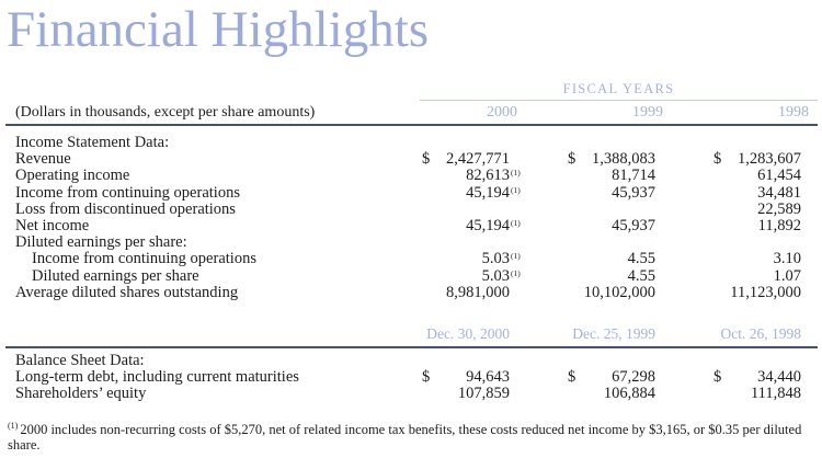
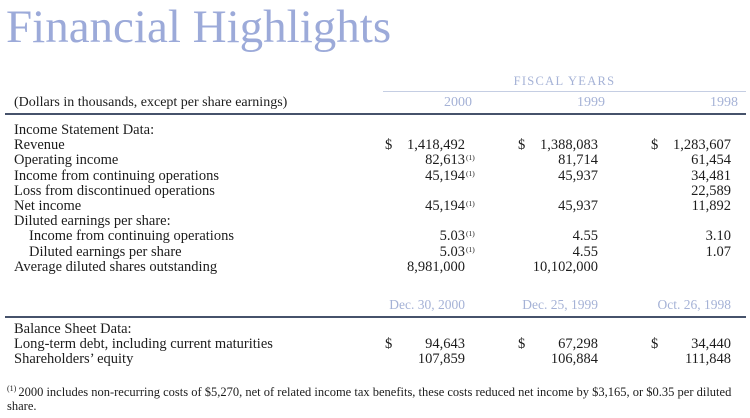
  Financial Highlights
  FISCAL YEARS
- (Dollars in thousands, except per share amounts)
+ (Dollars in thousands, except per share earnings)
  2000
  1999
  1998
  Income Statement Data:
  Revenue
  $
- 2,427,771
+ 1,418,492
  $
  1,388,083
  $
  1,283,607
  Operating income
  82,613
  (1)
  81,714
  61,454
  Income from continuing operations
  45,194
  (1)
  45,937
  34,481
  Loss from discontinued operations
  22,589
  Net income
  45,194
  (1)
  45,937
  11,892
  Diluted earnings per share:
  Income from continuing operations
  5.03
  (1)
  4.55
  3.10
  Diluted earnings per share
  5.03
  (1)
  4.55
  1.07
  Average diluted shares outstanding
  8,981,000
  10,102,000
- 11,123,000
  Dec. 30, 2000
  Dec. 25, 1999
  Oct. 26, 1998
  Balance Sheet Data:
  Long-term debt, including current maturities
  $
  94,643
  $
  67,298
  $
  34,440
  Shareholders’ equity
  107,859
  106,884
  111,848
  (1) 2000 includes non-recurring costs of $5,270, net of related income tax benefits, these costs reduced net income by $3,165, or $0.35 per diluted share.
